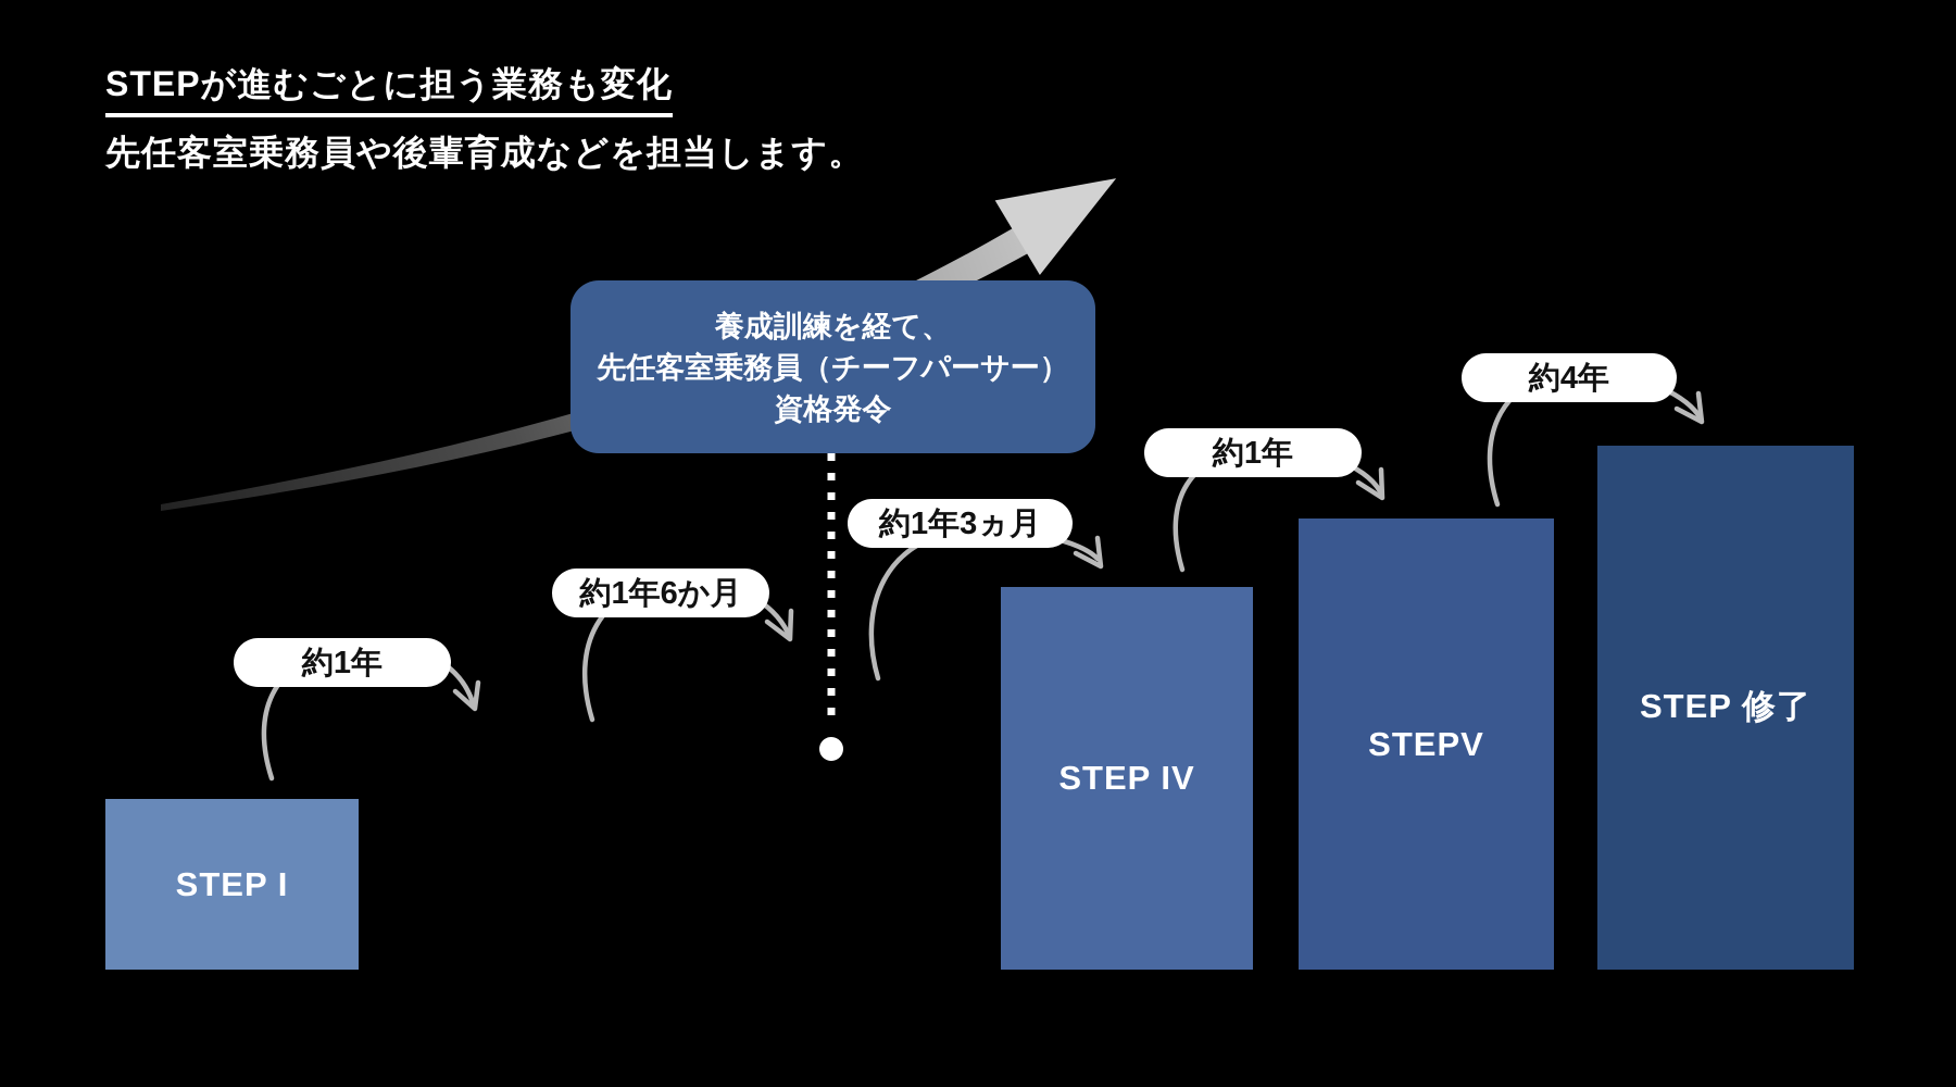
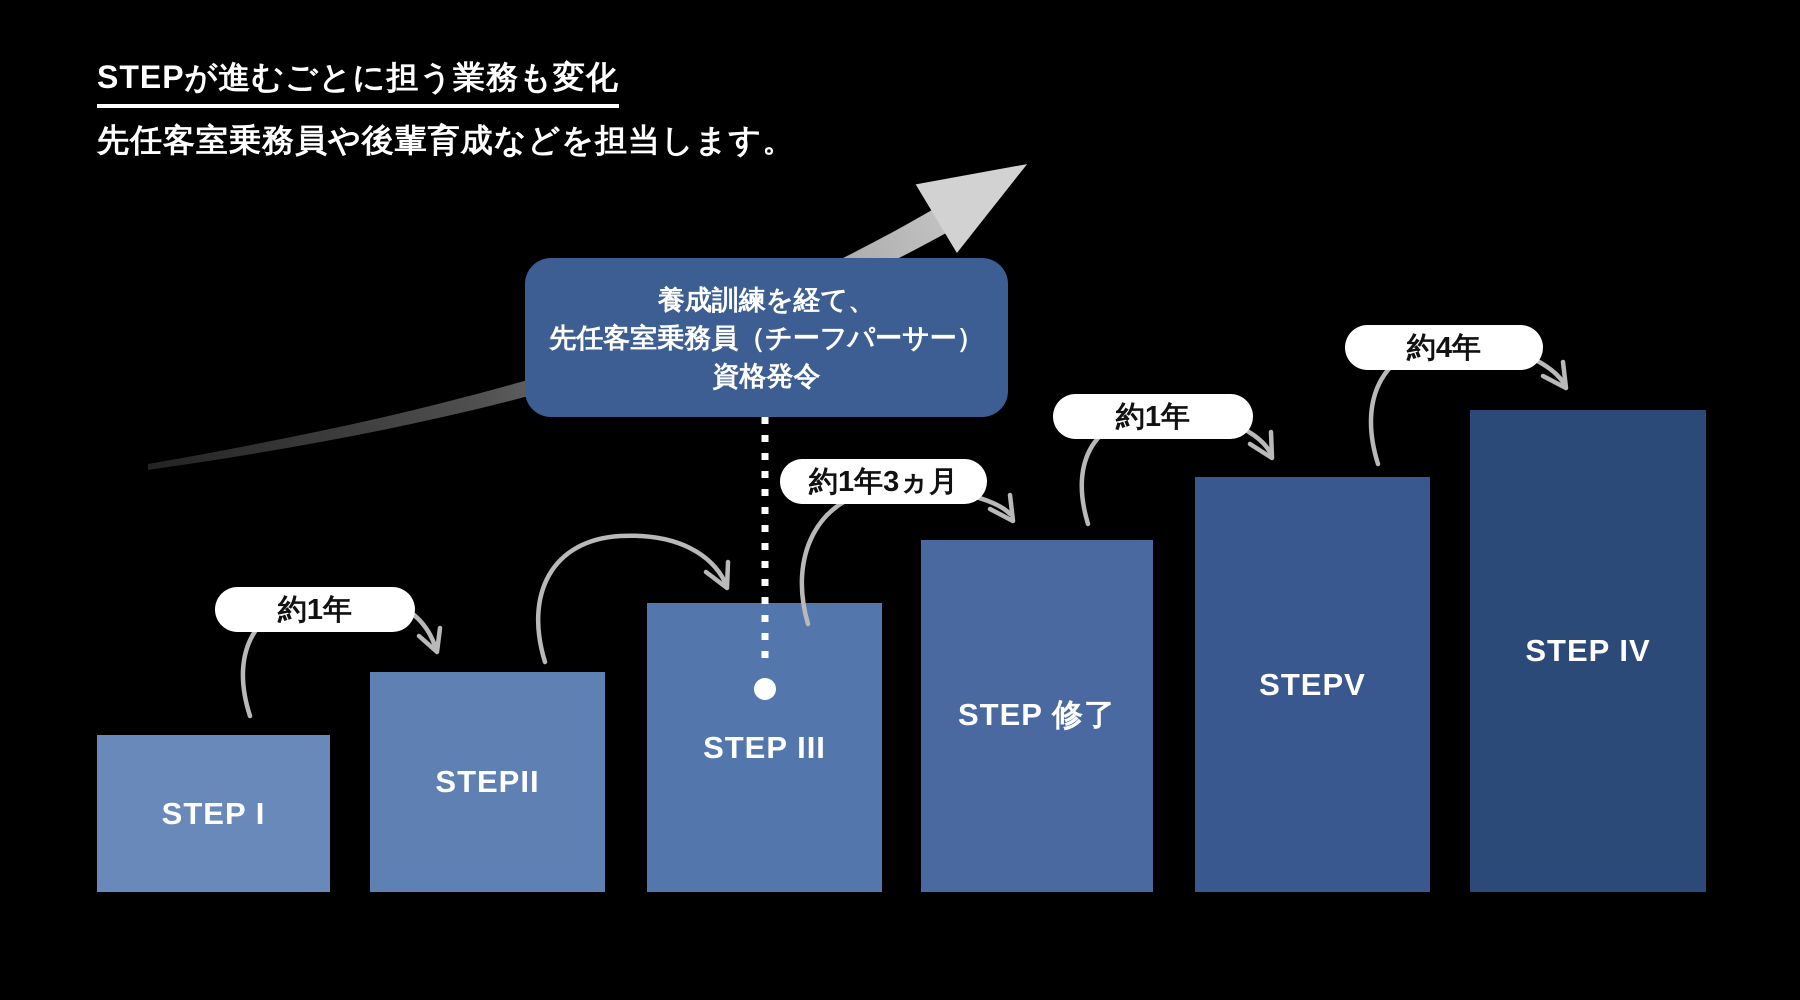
  STEPが進むごとに担う業務も変化
  先任客室乗務員や後輩育成などを担当します。
  STEP I
+ STEPII
+ STEP III
- STEP IV
+ STEP 修了
  STEPV
- STEP 修了
+ STEP IV
  養成訓練を経て、
  先任客室乗務員（チーフパーサー）
  資格発令
  約1年
- 約1年6か月
  約1年3ヵ月
  約1年
  約4年
